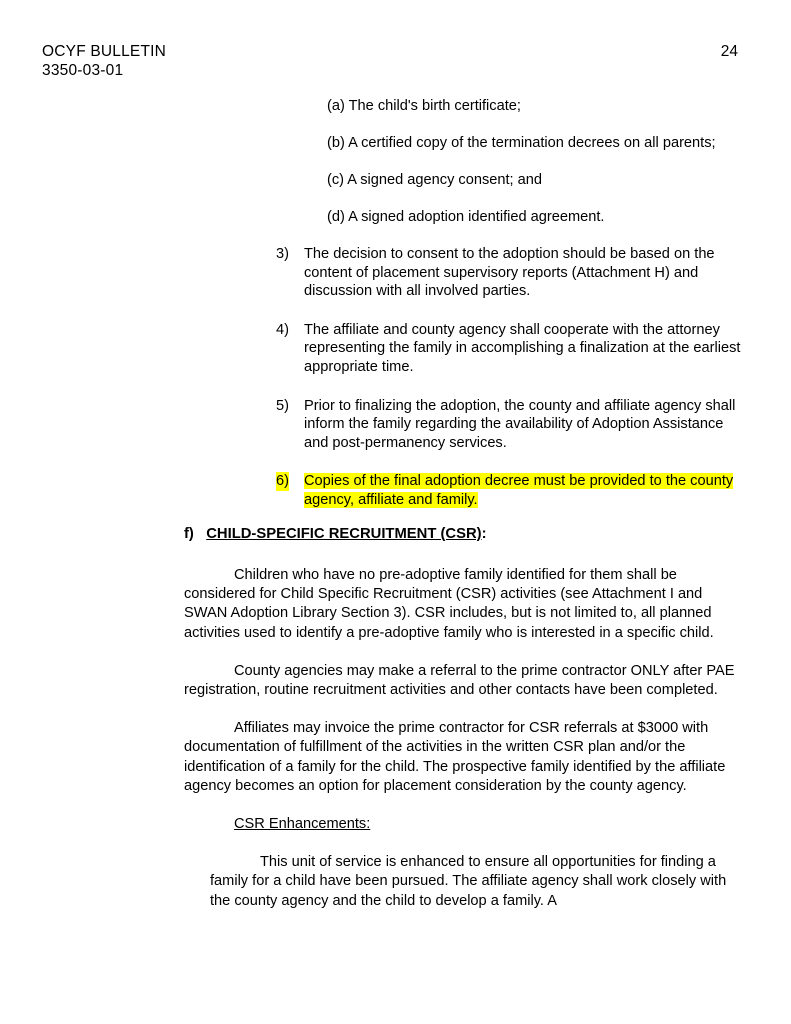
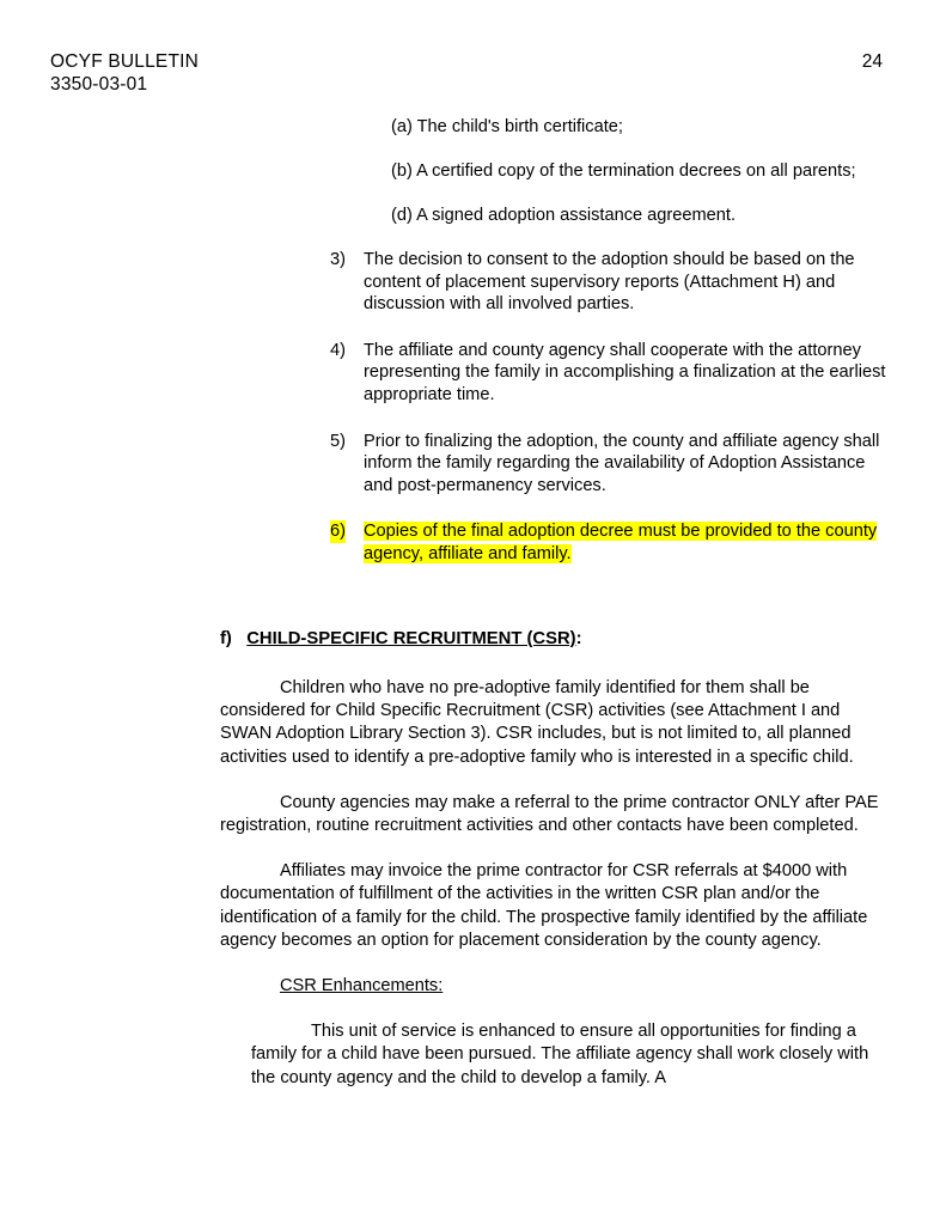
  OCYF BULLETIN
  3350-03-01
  24
  (a) The child's birth certificate;
  (b) A certified copy of the termination decrees on all parents;
- (c) A signed agency consent; and
- (d) A signed adoption identified agreement.
+ (d) A signed adoption assistance agreement.
  3)
  The decision to consent to the adoption should be based on the content of placement supervisory reports (Attachment H) and discussion with all involved parties.
  4)
  The affiliate and county agency shall cooperate with the attorney representing the family in accomplishing a finalization at the earliest appropriate time.
  5)
  Prior to finalizing the adoption, the county and affiliate agency shall inform the family regarding the availability of Adoption Assistance and post-permanency services.
  6)
  Copies of the final adoption decree must be provided to the county agency, affiliate and family.
  f) CHILD-SPECIFIC RECRUITMENT (CSR):
  Children who have no pre-adoptive family identified for them shall be considered for Child Specific Recruitment (CSR) activities (see Attachment I and SWAN Adoption Library Section 3). CSR includes, but is not limited to, all planned activities used to identify a pre-adoptive family who is interested in a specific child.
  County agencies may make a referral to the prime contractor ONLY after PAE registration, routine recruitment activities and other contacts have been completed.
- Affiliates may invoice the prime contractor for CSR referrals at $3000 with documentation of fulfillment of the activities in the written CSR plan and/or the identification of a family for the child. The prospective family identified by the affiliate agency becomes an option for placement consideration by the county agency.
+ Affiliates may invoice the prime contractor for CSR referrals at $4000 with documentation of fulfillment of the activities in the written CSR plan and/or the identification of a family for the child. The prospective family identified by the affiliate agency becomes an option for placement consideration by the county agency.
  CSR Enhancements:
  This unit of service is enhanced to ensure all opportunities for finding a family for a child have been pursued. The affiliate agency shall work closely with the county agency and the child to develop a family. A
